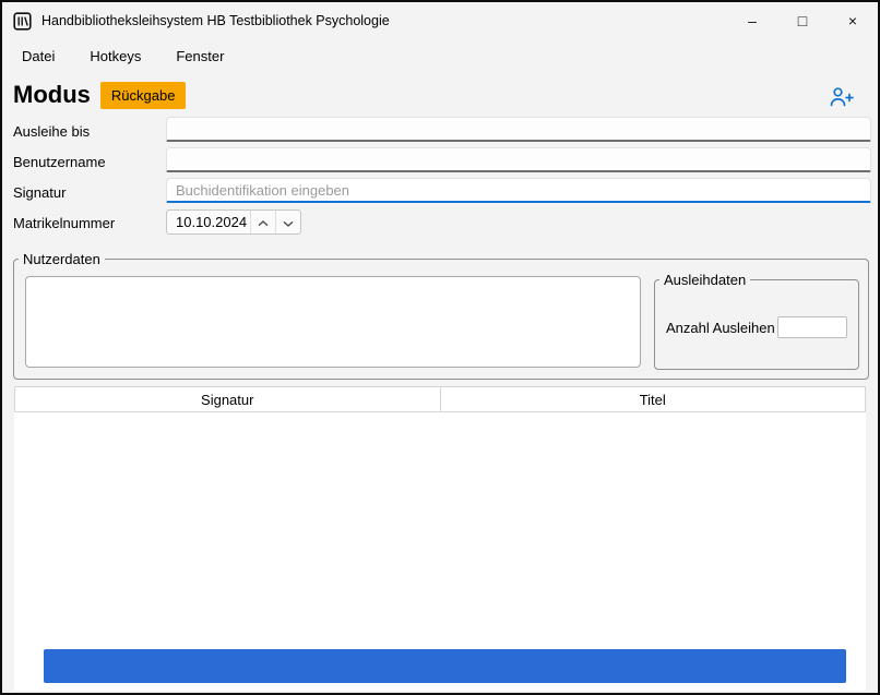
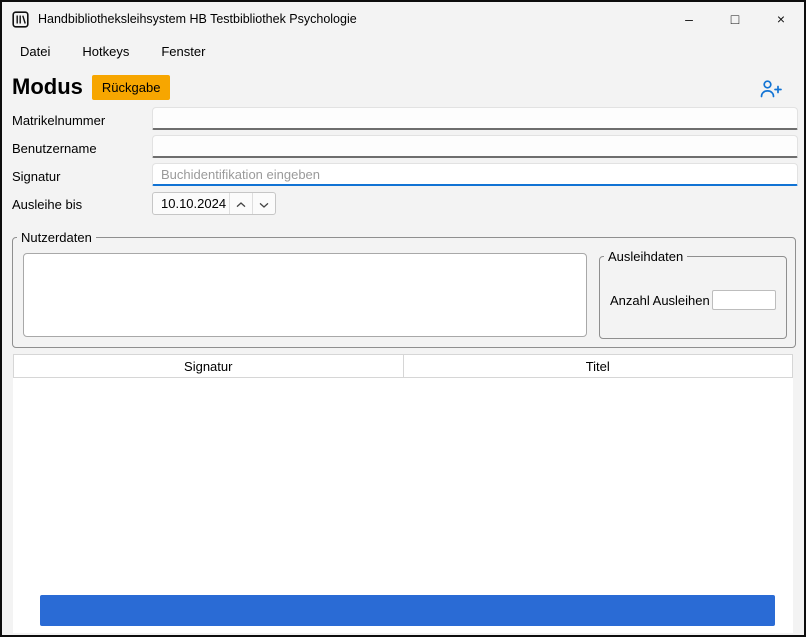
  Handbibliotheksleihsystem HB Testbibliothek Psychologie
  –
  □
  ×
  Datei
  Hotkeys
  Fenster
  Modus
  Rückgabe
- Ausleihe bis
+ Matrikelnummer
  Benutzername
  Signatur
  Buchidentifikation eingeben
- Matrikelnummer
+ Ausleihe bis
  10.10.2024
  Nutzerdaten
  Ausleihdaten
  Anzahl Ausleihen
  Signatur
  Titel
